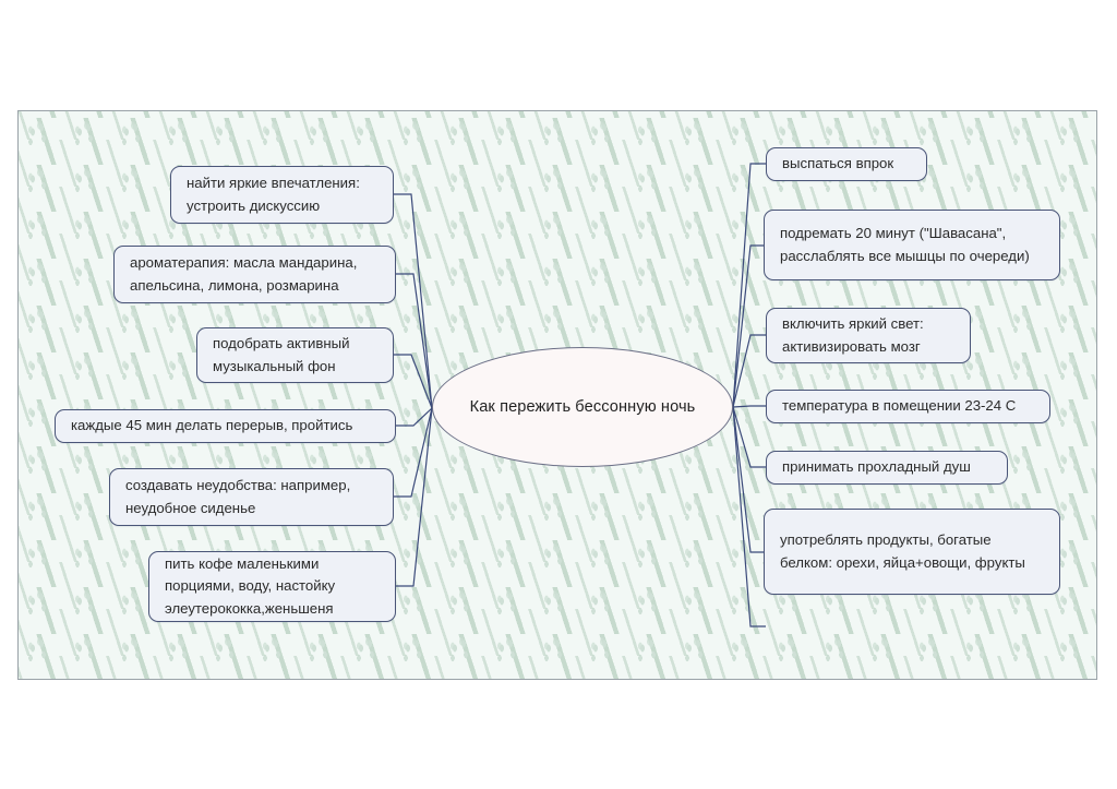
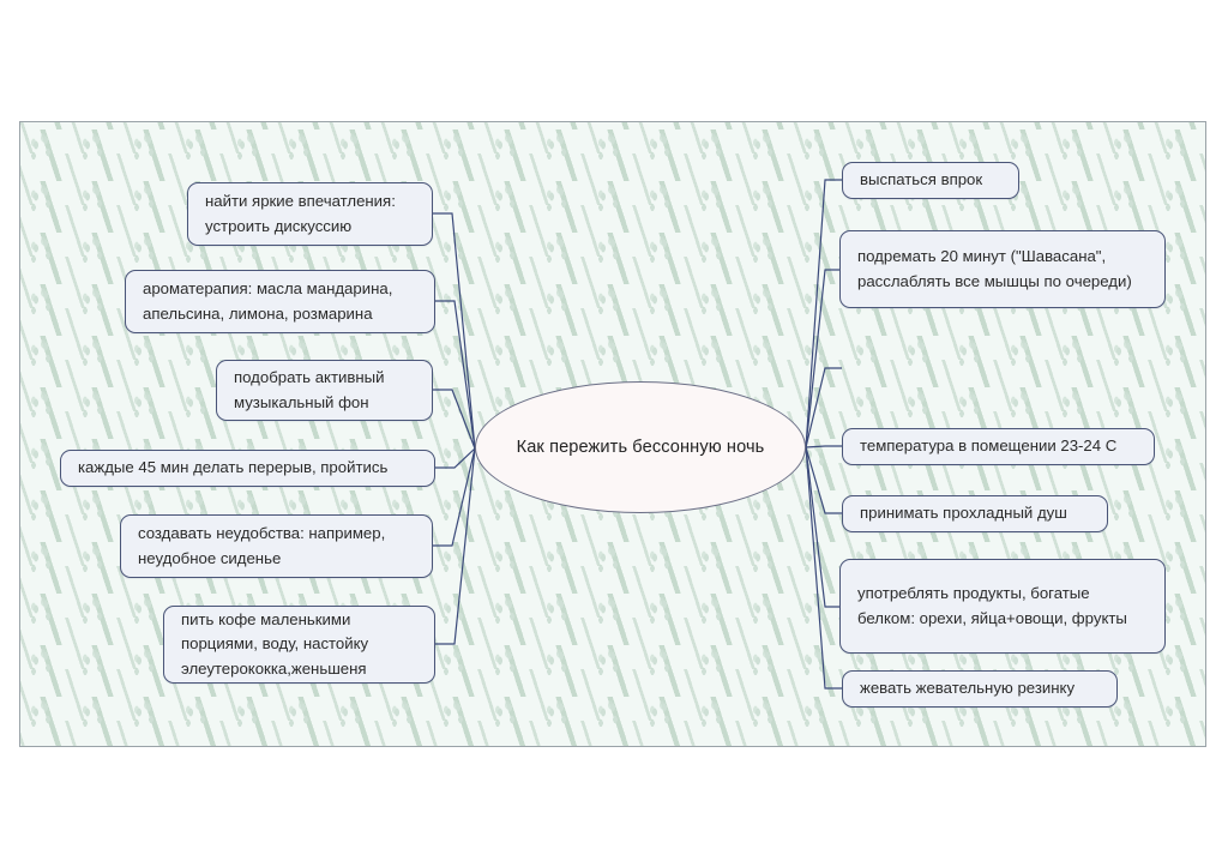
  Как пережить бессонную ночь
  найти яркие впечатления: устроить дискуссию
  ароматерапия: масла мандарина, апельсина, лимона, розмарина
  подобрать активный музыкальный фон
  каждые 45 мин делать перерыв, пройтись
  создавать неудобства: например, неудобное сиденье
  пить кофе маленькими порциями, воду, настойку элеутерококка,женьшеня
  выспаться впрок
  подремать 20 минут ("Шавасана", расслаблять все мышцы по очереди)
- включить яркий свет: активизировать мозг
  температура в помещении 23-24 С
  принимать прохладный душ
  употреблять продукты, богатые белком: орехи, яйца+овощи, фрукты
+ жевать жевательную резинку
